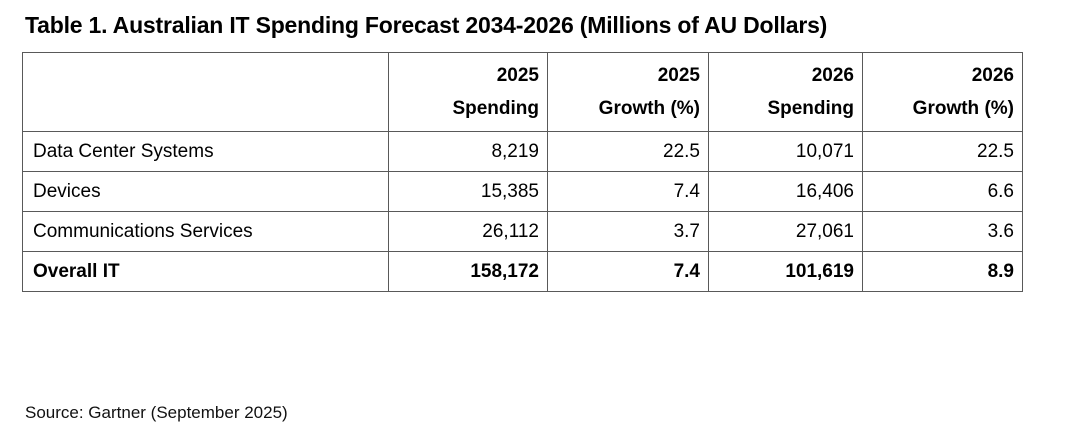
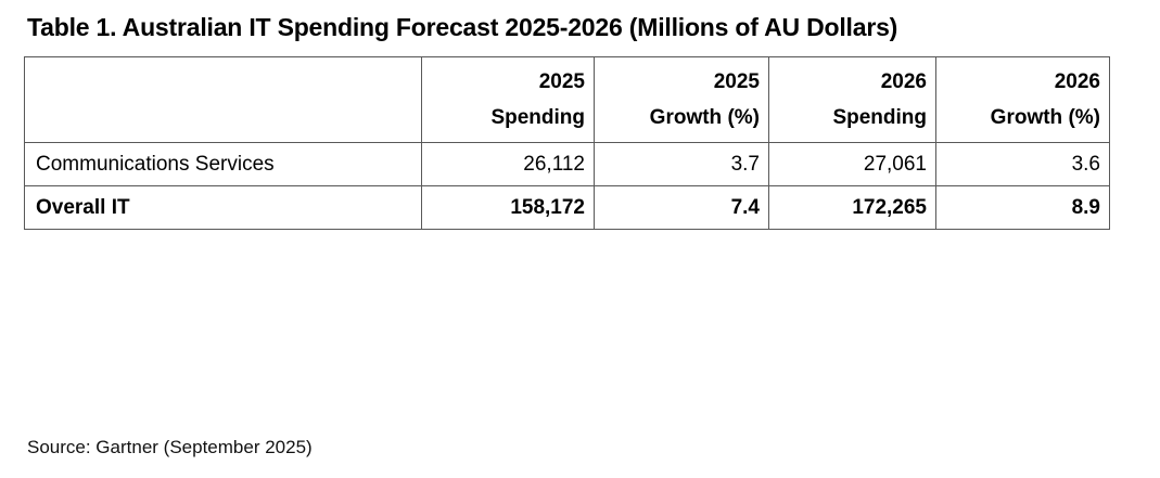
- Table 1. Australian IT Spending Forecast 2034-2026 (Millions of AU Dollars)
+ Table 1. Australian IT Spending Forecast 2025-2026 (Millions of AU Dollars)
  	2025 Spending	2025 Growth (%)	2026 Spending	2026 Growth (%)
- Data Center Systems	8,219	22.5	10,071	22.5
- Devices	15,385	7.4	16,406	6.6
  Communications Services	26,112	3.7	27,061	3.6
- Overall IT	158,172	7.4	101,619	8.9
+ Overall IT	158,172	7.4	172,265	8.9
  Source: Gartner (September 2025)
